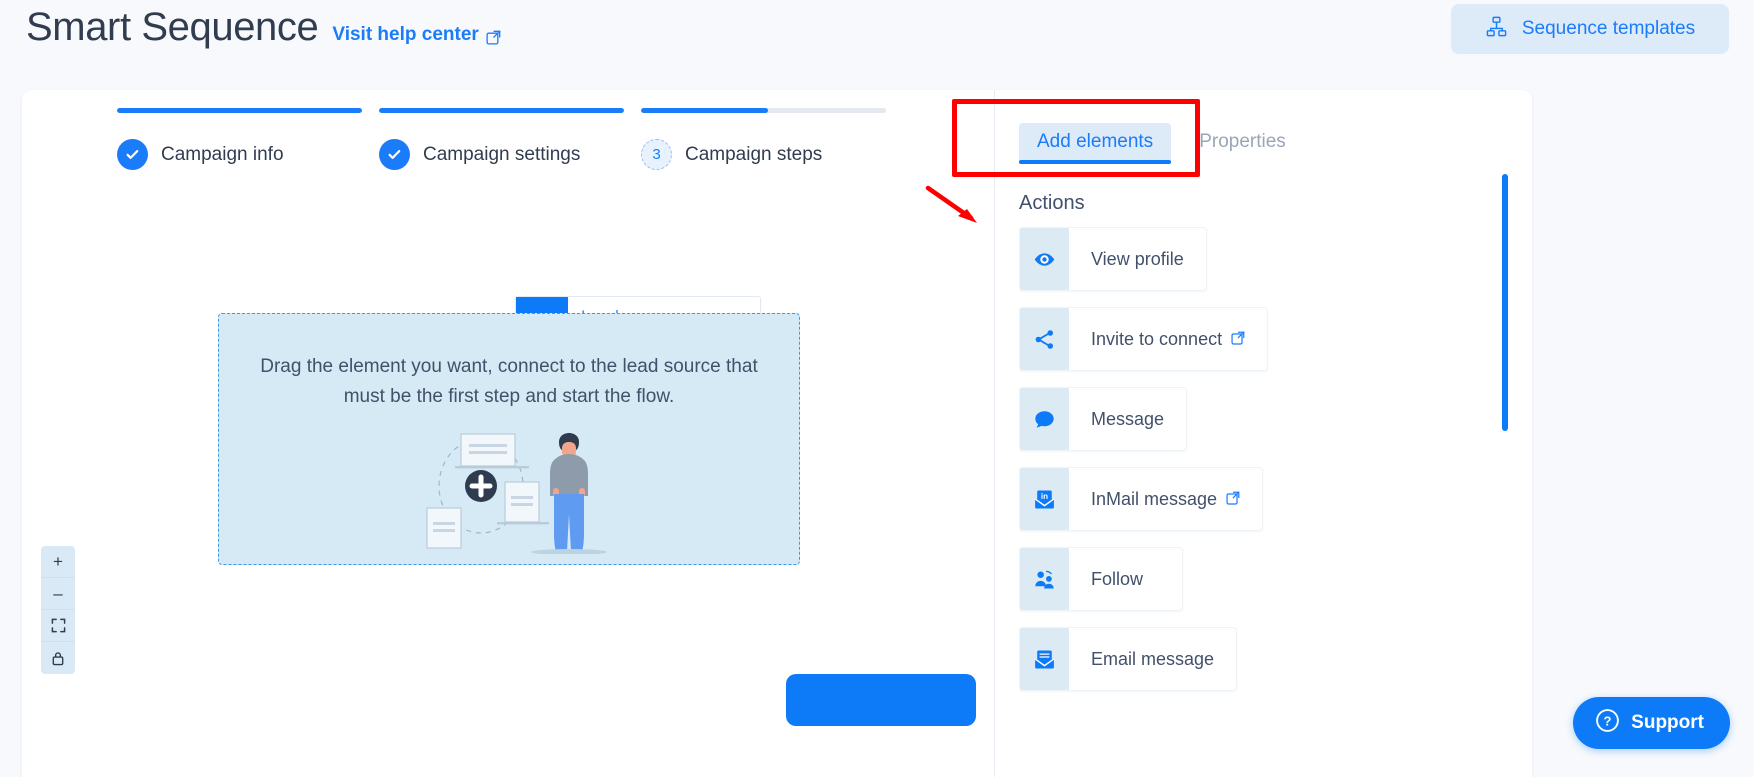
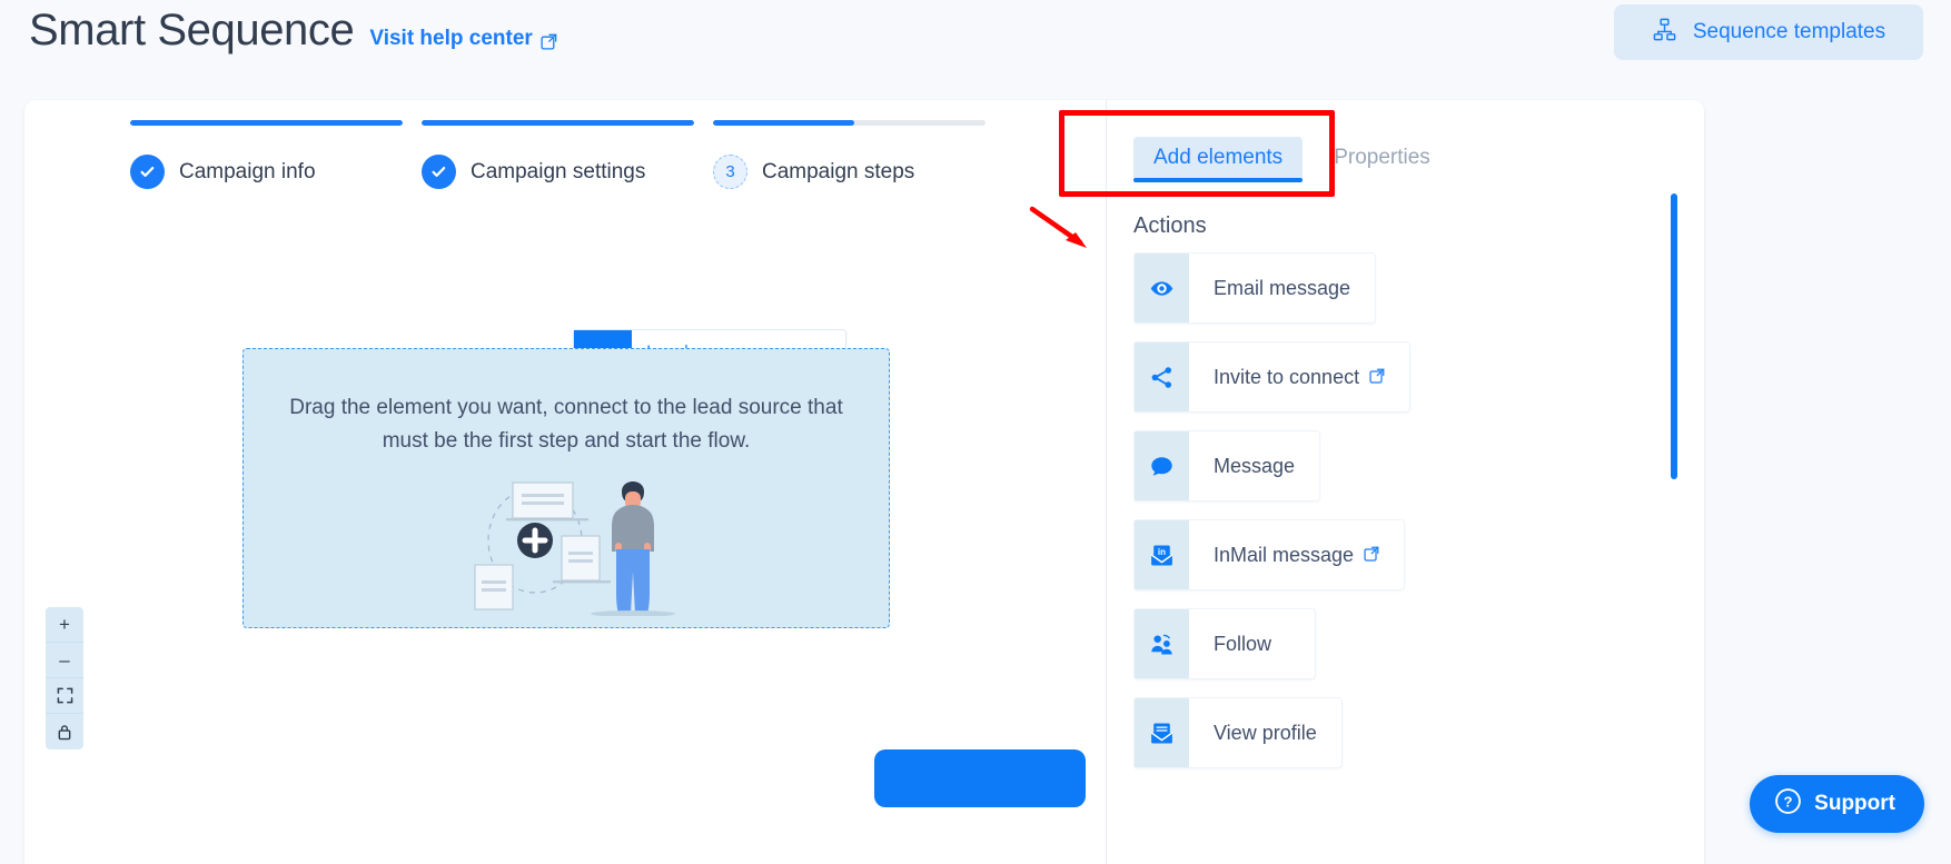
  Smart Sequence
  Visit help center
  Sequence templates
  Campaign info
  Campaign settings
  3
  Campaign steps
  Drag the element you want, connect to the lead source that must be the first step and start the flow.
  +
  –
  Add elements
  Properties
  Actions
- View profile
+ Email message
  Invite to connect
  Message
  in
  InMail message
  Follow
- Email message
+ View profile
  ?
  Support
